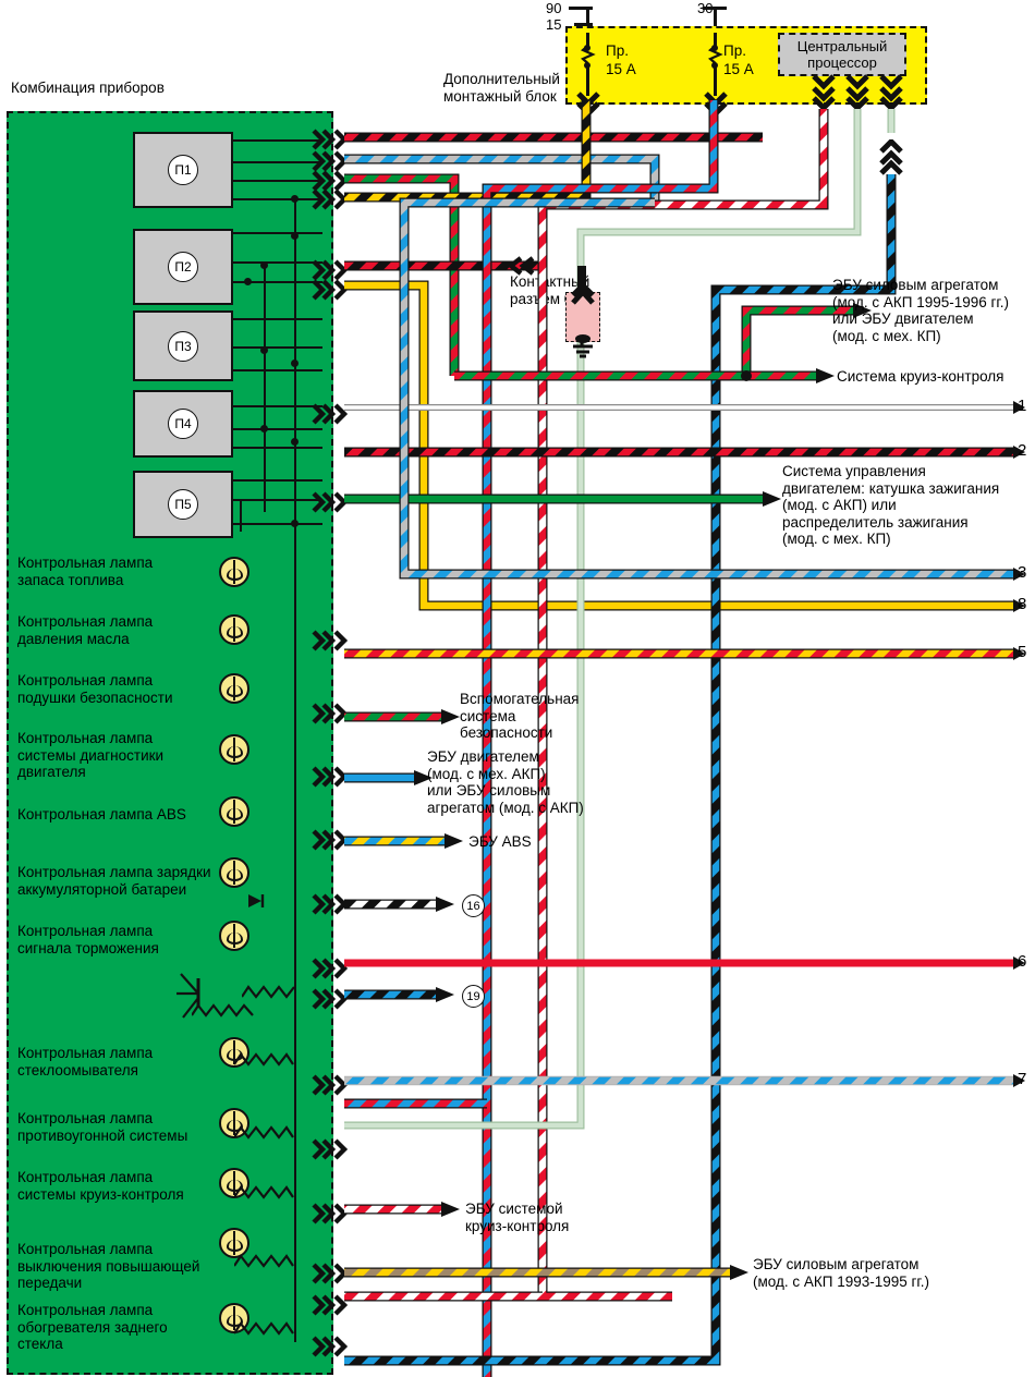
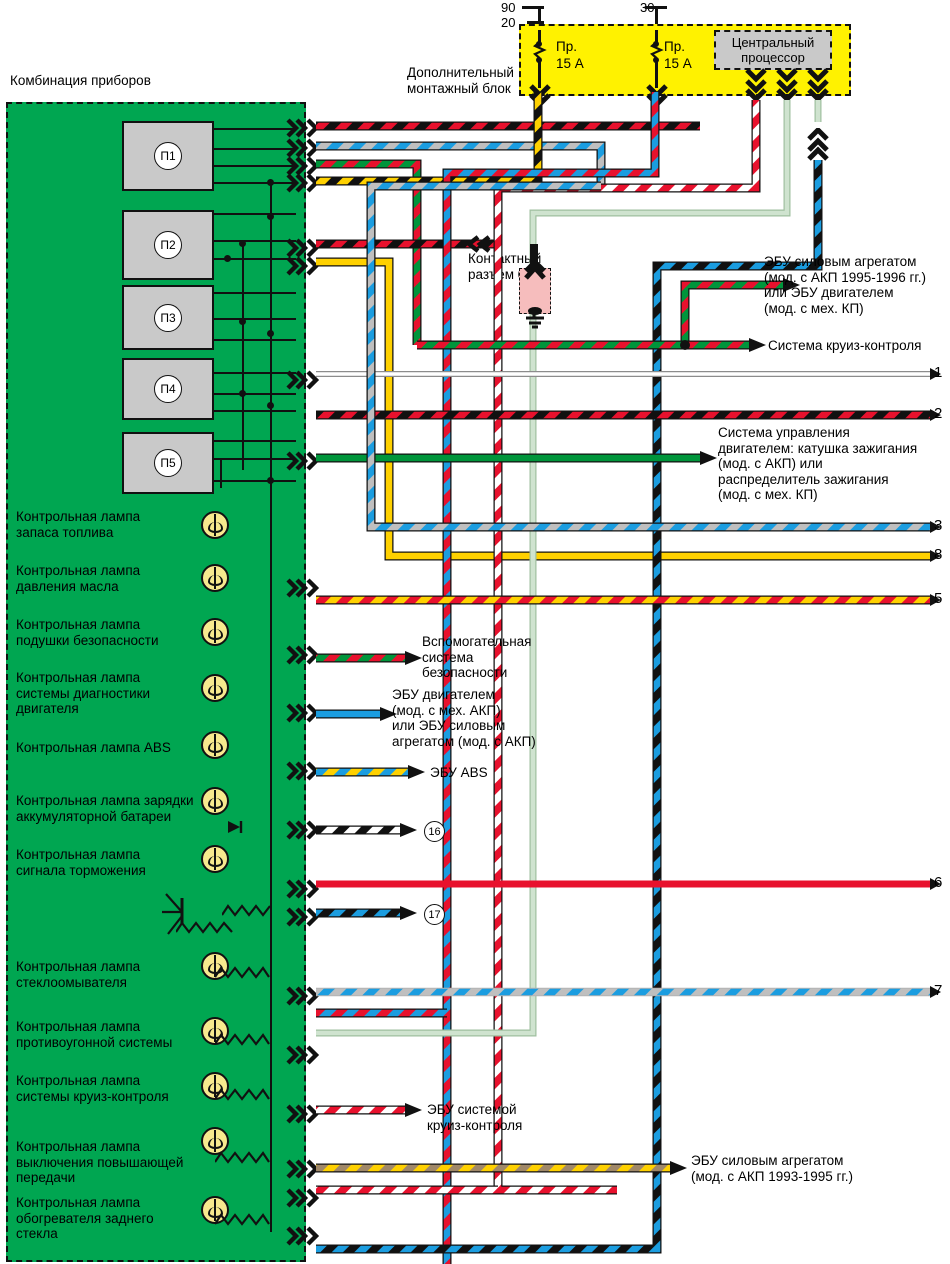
  Комбинация приборов
  Дополнительный
  монтажный блок
  Конктны
  90
- 15
+ 20
  Центральный
  процессор
  Пр.
  15 А
  Пр.
  15 А
  П1
  П2
  П3
  П4
  П5
  Контрольная лампа
  запаса топлива
  Контрольная лампа
  давления масла
  Контрольная лампа
  подушки безопасности
  Контрольная лампа
  системы диагностики
  двигателя
  Контрольная лампа ABS
  Контрольная лампа зарядки
  аккумуляторной батареи
  Контрольная лампа
  сигнала торможения
  Контрольная лампа
  стеклоомывателя
  Контрольная лампа
  противоугонной системы
  Контрольная лампа
  системы круиз-контроля
  Контрольная лампа
  выключения повышающей
  передачи
  Контрольная лампа
  обогревателя заднего
  стекла
  ЭБУ силовым агрегатом
  (мод. с АКП 1995-1996 гг.)
  или ЭБУ двигателем
  (мод. с мех. КП)
  Система круиз-контроля
  Система управления
  двигателем: катушка зажигания
  (мод. с АКП) или
  распределитель зажигания
  (мод. с мех. КП)
  Вспомогательная
  система
  безопасности
  ЭБУ двигателем
  (мод. с мех. АКП)
  или ЭБУ силовым
  агрегатом (мод. с АКП)
  ЭБУ ABS
  ЭБУ системой
  круиз-контроля
  ЭБУ силовым агрегатом
  (мод. с АКП 1993-1995 гг.)
  16
- 19
+ 17
  1
  2
  3
  8
  5
  6
  7
